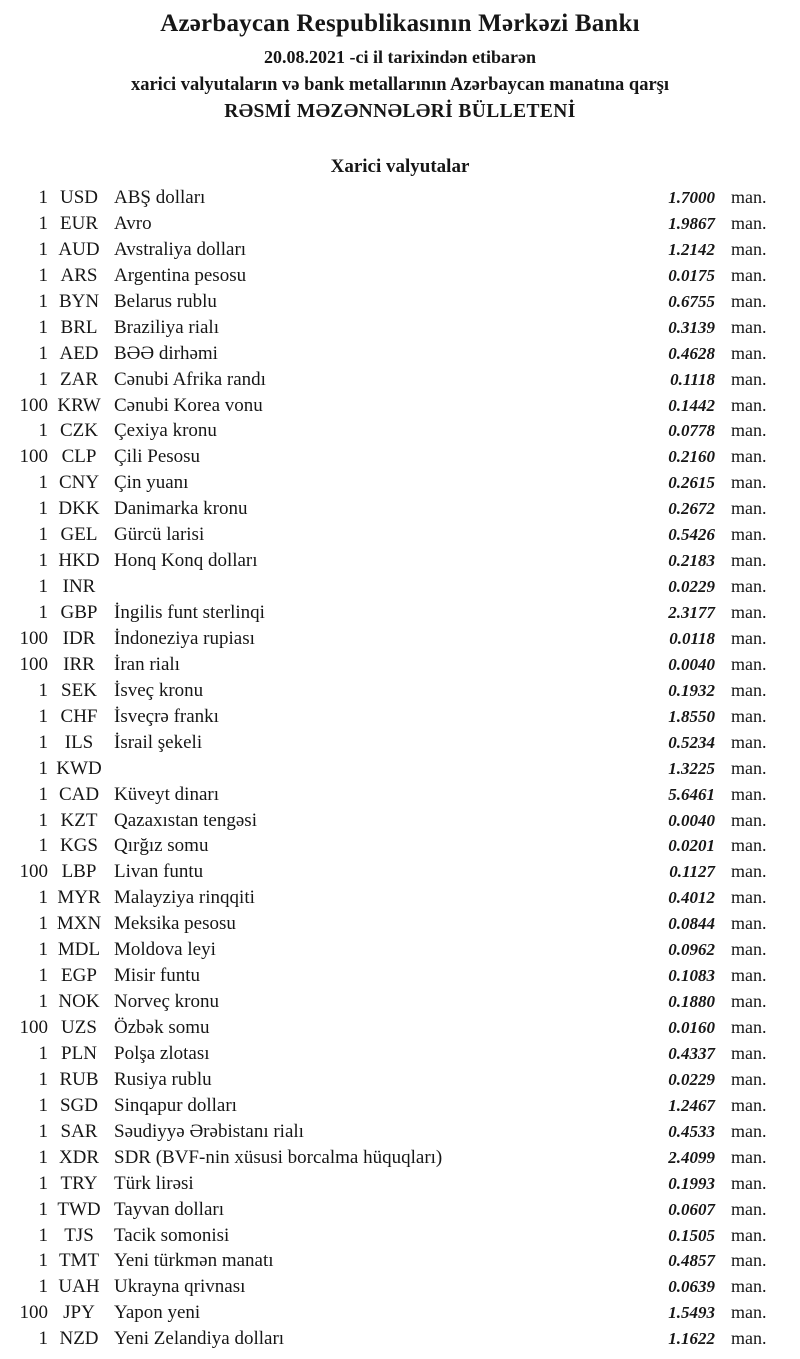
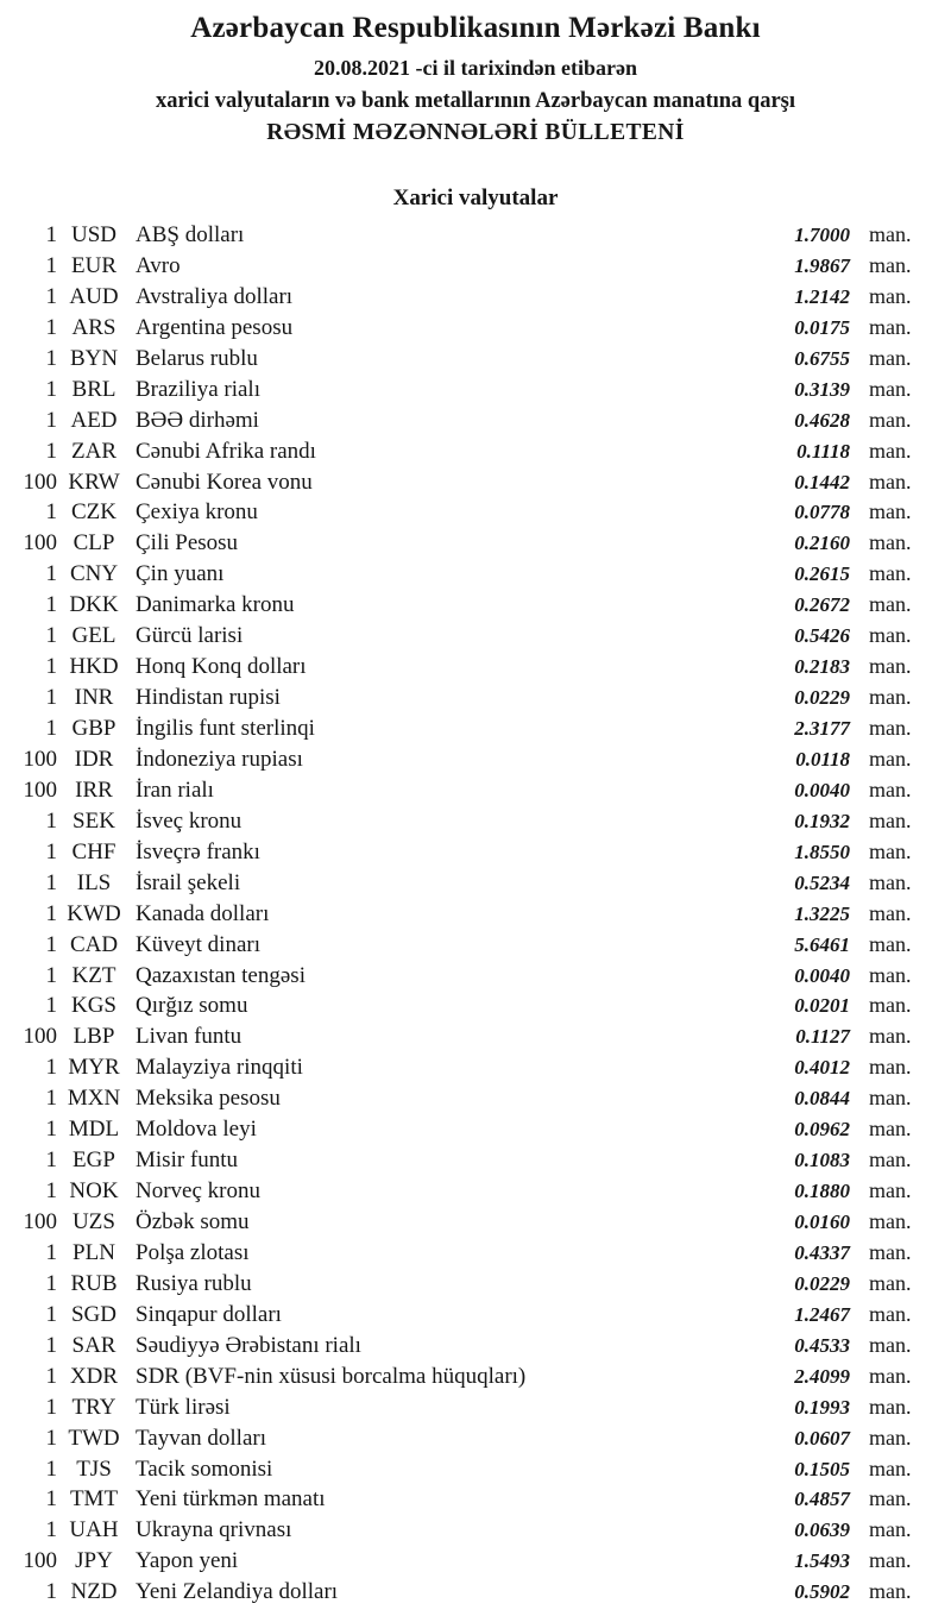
  Azərbaycan Respublikasının Mərkəzi Bankı
  20.08.2021 -ci il tarixindən etibarən
  xarici valyutaların və bank metallarının Azərbaycan manatına qarşı
  RƏSMİ MƏZƏNNƏLƏRİ BÜLLETENİ
  Xarici valyutalar
  1
  USD
  ABŞ dolları
  1.7000
  man.
  1
  EUR
  Avro
  1.9867
  man.
  1
  AUD
  Avstraliya dolları
  1.2142
  man.
  1
  ARS
  Argentina pesosu
  0.0175
  man.
  1
  BYN
  Belarus rublu
  0.6755
  man.
  1
  BRL
  Braziliya rialı
  0.3139
  man.
  1
  AED
  BƏƏ dirhəmi
  0.4628
  man.
  1
  ZAR
  Cənubi Afrika randı
  0.1118
  man.
  100
  KRW
  Cənubi Korea vonu
  0.1442
  man.
  1
  CZK
  Çexiya kronu
  0.0778
  man.
  100
  CLP
  Çili Pesosu
  0.2160
  man.
  1
  CNY
  Çin yuanı
  0.2615
  man.
  1
  DKK
  Danimarka kronu
  0.2672
  man.
  1
  GEL
  Gürcü larisi
  0.5426
  man.
  1
  HKD
  Honq Konq dolları
  0.2183
  man.
  1
  INR
+ Hindistan rupisi
  0.0229
  man.
  1
  GBP
  İngilis funt sterlinqi
  2.3177
  man.
  100
  IDR
  İndoneziya rupiası
  0.0118
  man.
  100
  IRR
  İran rialı
  0.0040
  man.
  1
  SEK
  İsveç kronu
  0.1932
  man.
  1
  CHF
  İsveçrə frankı
  1.8550
  man.
  1
  ILS
  İsrail şekeli
  0.5234
  man.
  1
  KWD
+ Kanada dolları
  1.3225
  man.
  1
  CAD
  Küveyt dinarı
  5.6461
  man.
  1
  KZT
  Qazaxıstan tengəsi
  0.0040
  man.
  1
  KGS
  Qırğız somu
  0.0201
  man.
  100
  LBP
  Livan funtu
  0.1127
  man.
  1
  MYR
  Malayziya rinqqiti
  0.4012
  man.
  1
  MXN
  Meksika pesosu
  0.0844
  man.
  1
  MDL
  Moldova leyi
  0.0962
  man.
  1
  EGP
  Misir funtu
  0.1083
  man.
  1
  NOK
  Norveç kronu
  0.1880
  man.
  100
  UZS
  Özbək somu
  0.0160
  man.
  1
  PLN
  Polşa zlotası
  0.4337
  man.
  1
  RUB
  Rusiya rublu
  0.0229
  man.
  1
  SGD
  Sinqapur dolları
  1.2467
  man.
  1
  SAR
  Səudiyyə Ərəbistanı rialı
  0.4533
  man.
  1
  XDR
  SDR (BVF-nin xüsusi borcalma hüquqları)
  2.4099
  man.
  1
  TRY
  Türk lirəsi
  0.1993
  man.
  1
  TWD
  Tayvan dolları
  0.0607
  man.
  1
  TJS
  Tacik somonisi
  0.1505
  man.
  1
  TMT
  Yeni türkmən manatı
  0.4857
  man.
  1
  UAH
  Ukrayna qrivnası
  0.0639
  man.
  100
  JPY
  Yapon yeni
  1.5493
  man.
  1
  NZD
  Yeni Zelandiya dolları
- 1.1622
+ 0.5902
  man.
